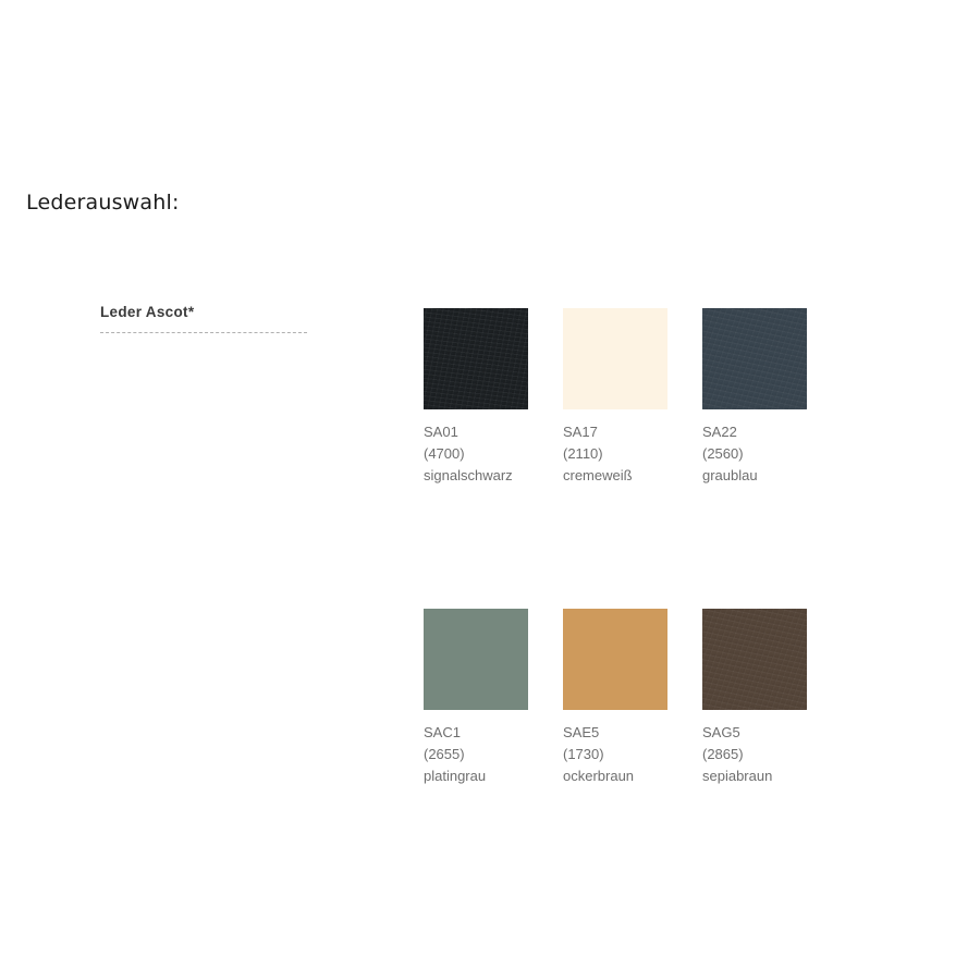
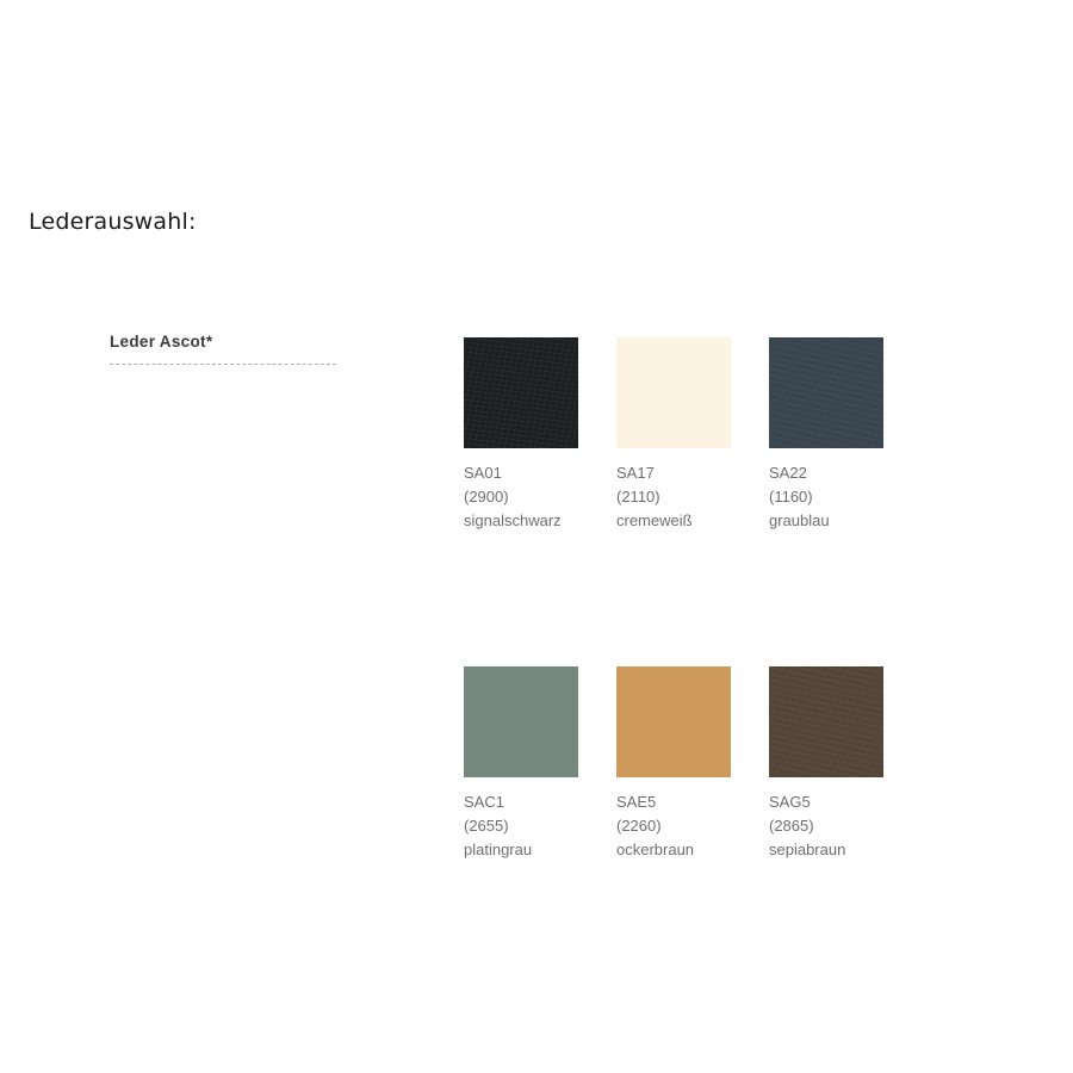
  Lederauswahl:
  Leder Ascot*
  SA01
- (4700)
+ (2900)
  signalschwarz
  SA17
  (2110)
  cremeweiß
  SA22
- (2560)
+ (1160)
  graublau
  SAC1
  (2655)
  platingrau
  SAE5
- (1730)
+ (2260)
  ockerbraun
  SAG5
  (2865)
  sepiabraun
